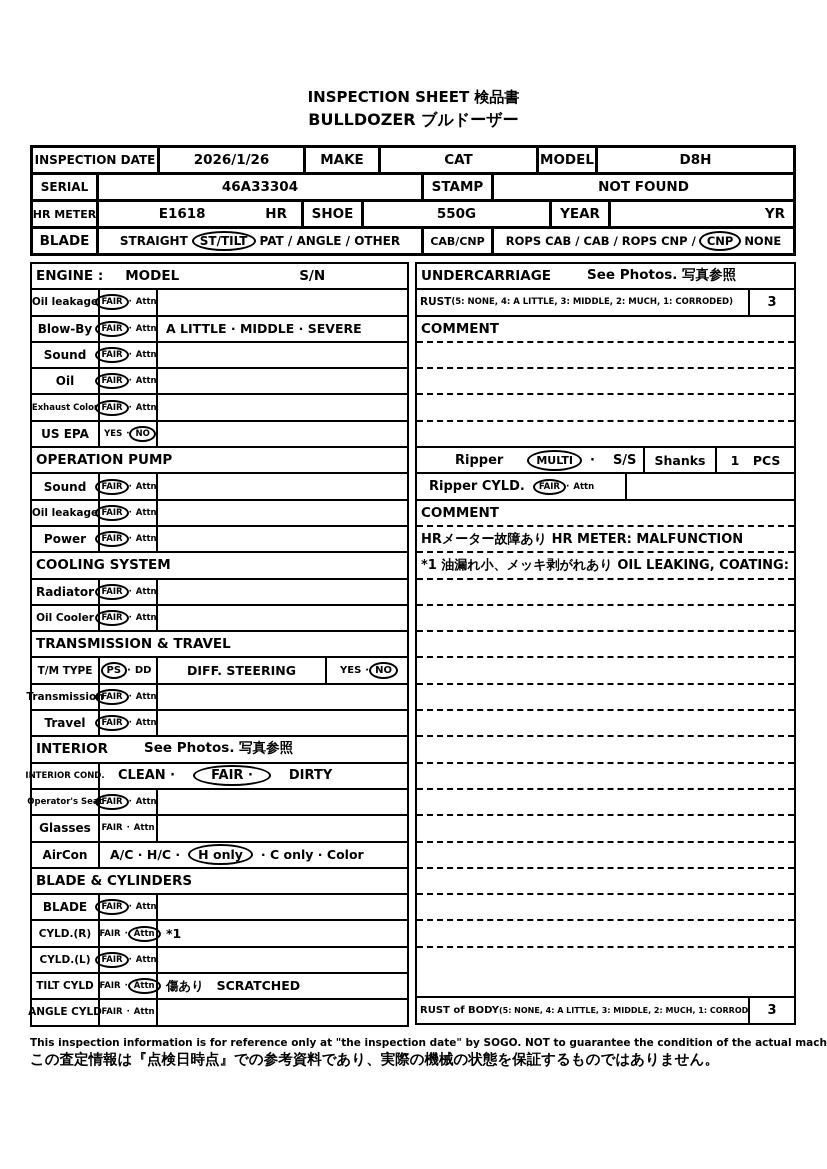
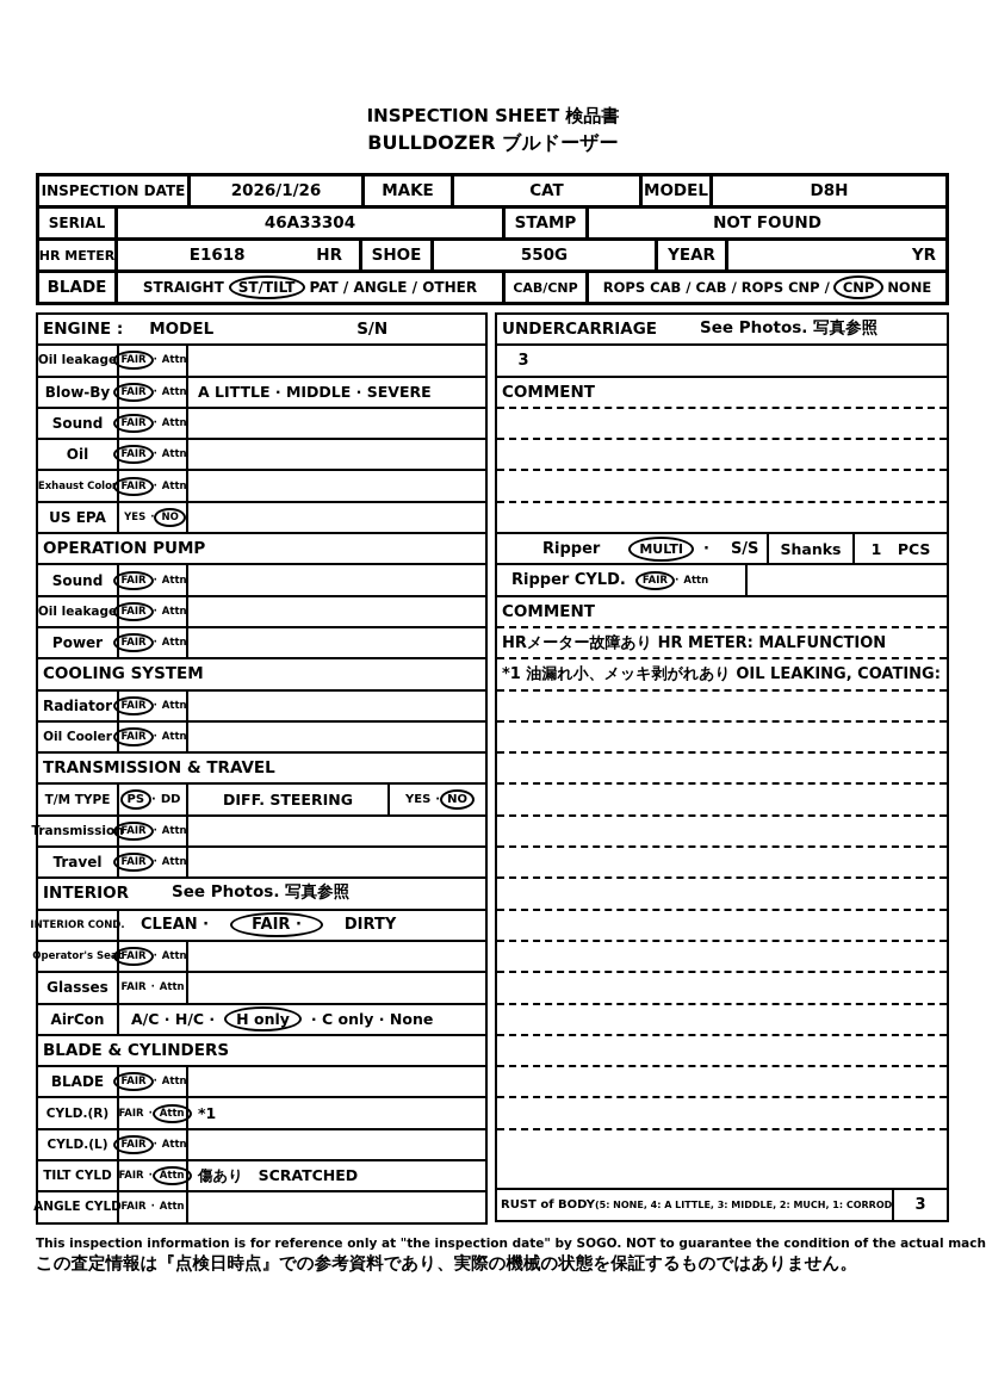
  INSPECTION SHEET 検品書
  BULLDOZER ブルドーザー
  INSPECTION DATE
  2026/1/26
  MAKE
  CAT
  MODEL
  D8H
  SERIAL
  46A33304
  STAMP
  NOT FOUND
  HR METER
  E1618
  HR
  SHOE
  550G
  YEAR
  YR
  BLADE
  STRAIGHT
  ST/TILT
  PAT / ANGLE / OTHER
  CAB/CNP
  ROPS CAB / CAB / ROPS CNP /
  CNP
  NONE
  ENGINE :
  MODEL
  S/N
  Oil leakage
  FAIR
  ·
  Attn
  Blow-By
  FAIR
  ·
  Attn
  A LITTLE · MIDDLE · SEVERE
  Sound
  FAIR
  ·
  Attn
  Oil
  FAIR
  ·
  Attn
  Exhaust Color
  FAIR
  ·
  Attn
  US EPA
  YES
  ·
  NO
  OPERATION PUMP
  Sound
  FAIR
  ·
  Attn
  Oil leakage
  FAIR
  ·
  Attn
  Power
  FAIR
  ·
  Attn
  COOLING SYSTEM
  Radiator
  FAIR
  ·
  Attn
  Oil Cooler
  FAIR
  ·
  Attn
  TRANSMISSION & TRAVEL
  T/M TYPE
  PS
  ·
  DD
  DIFF. STEERING
  YES
  ·
  NO
  Transmission
  FAIR
  ·
  Attn
  Travel
  FAIR
  ·
  Attn
  INTERIOR
  See Photos. 写真参照
  INTERIOR COND
  CLEAN ·
  FAIR ·
  DIRTY
  Operator's Sea
  FAIR
  ·
  Attn
  Glasses
  FAIR
  ·
  Attn
  AirCon
  A/C · H/C ·
  H only
- · C only · Color
+ · C only · None
  BLADE & CYLINDERS
  BLADE
  FAIR
  ·
  Attn
  CYLD.(R)
  FAIR
  ·
  Attn
  *1
  CYLD.(L)
  FAIR
  ·
  Attn
  TILT CYLD
  FAIR
  ·
  Attn
  傷あり SCRATCHED
  ANGLE CYLD
  FAIR
  ·
  Attn
  UNDERCARRIAGE
  See Photos. 写真参照
- RUST
- (5: NONE, 4: A LITTLE, 3: MIDDLE, 2: MUCH, 1: CORRODED)
  3
  COMMENT
  Ripper
  MULTI
  ·
  S/S
  Shanks
  1
  PCS
  Ripper CYLD.
  FAIR
  ·
  Attn
  COMMENT
  HRメーター故障あり HR METER: MALFUNCTION
  *1 油漏れ小、メッキ剥がれあり OIL LEAKING, COATING:
  RUST of BODY
  (5: NONE, 4: A LITTLE, 3: MIDDLE, 2: MUCH, 1: CORROD
  3
  This inspection information is for reference only at "the inspection date" by SOGO. NOT to guarantee the condition of the actual mach
  この査定情報は『点検日時点』での参考資料であり、実際の機械の状態を保証するものではありません。
